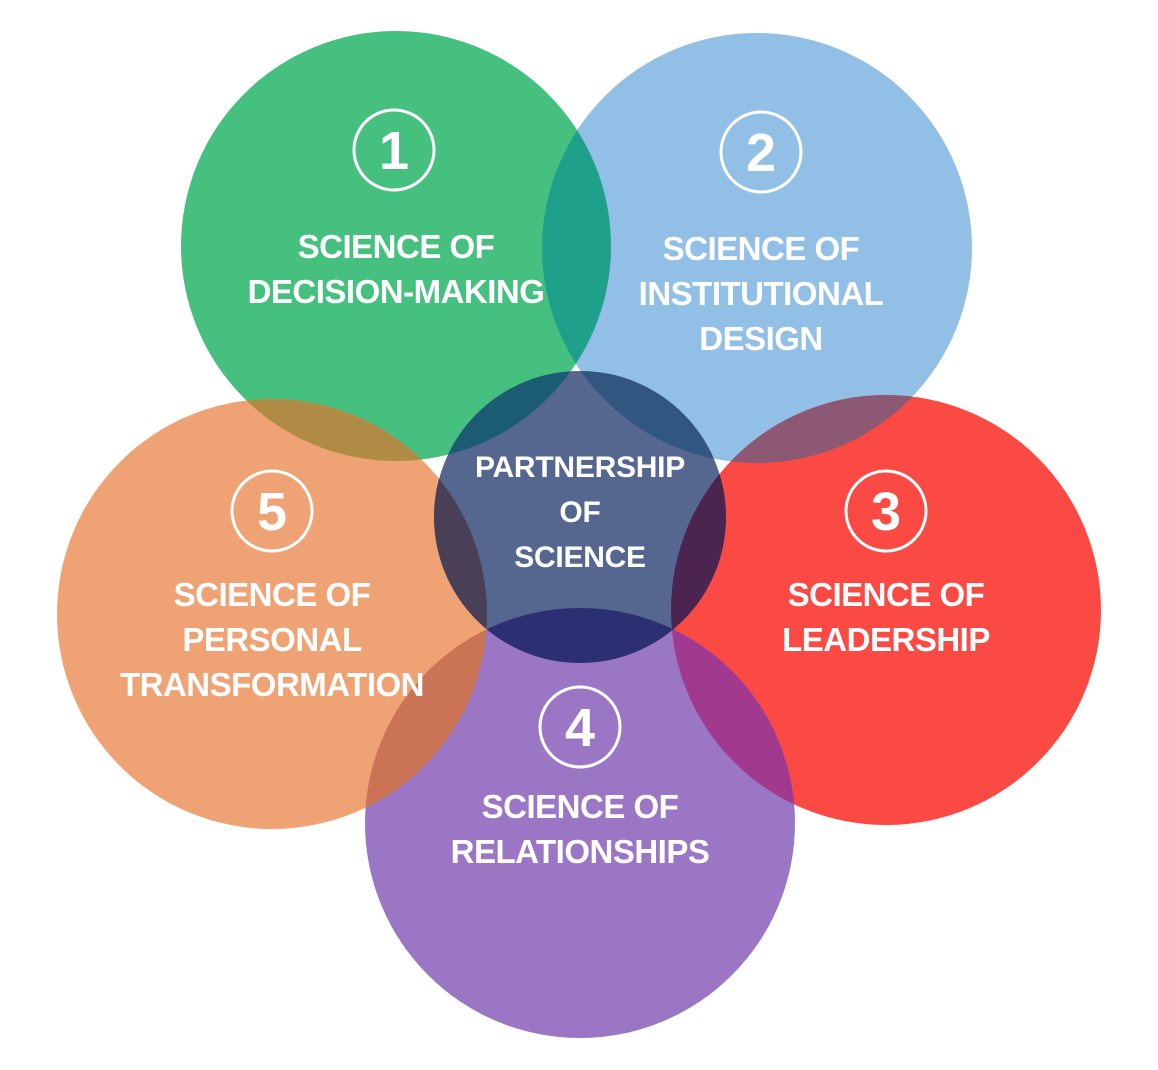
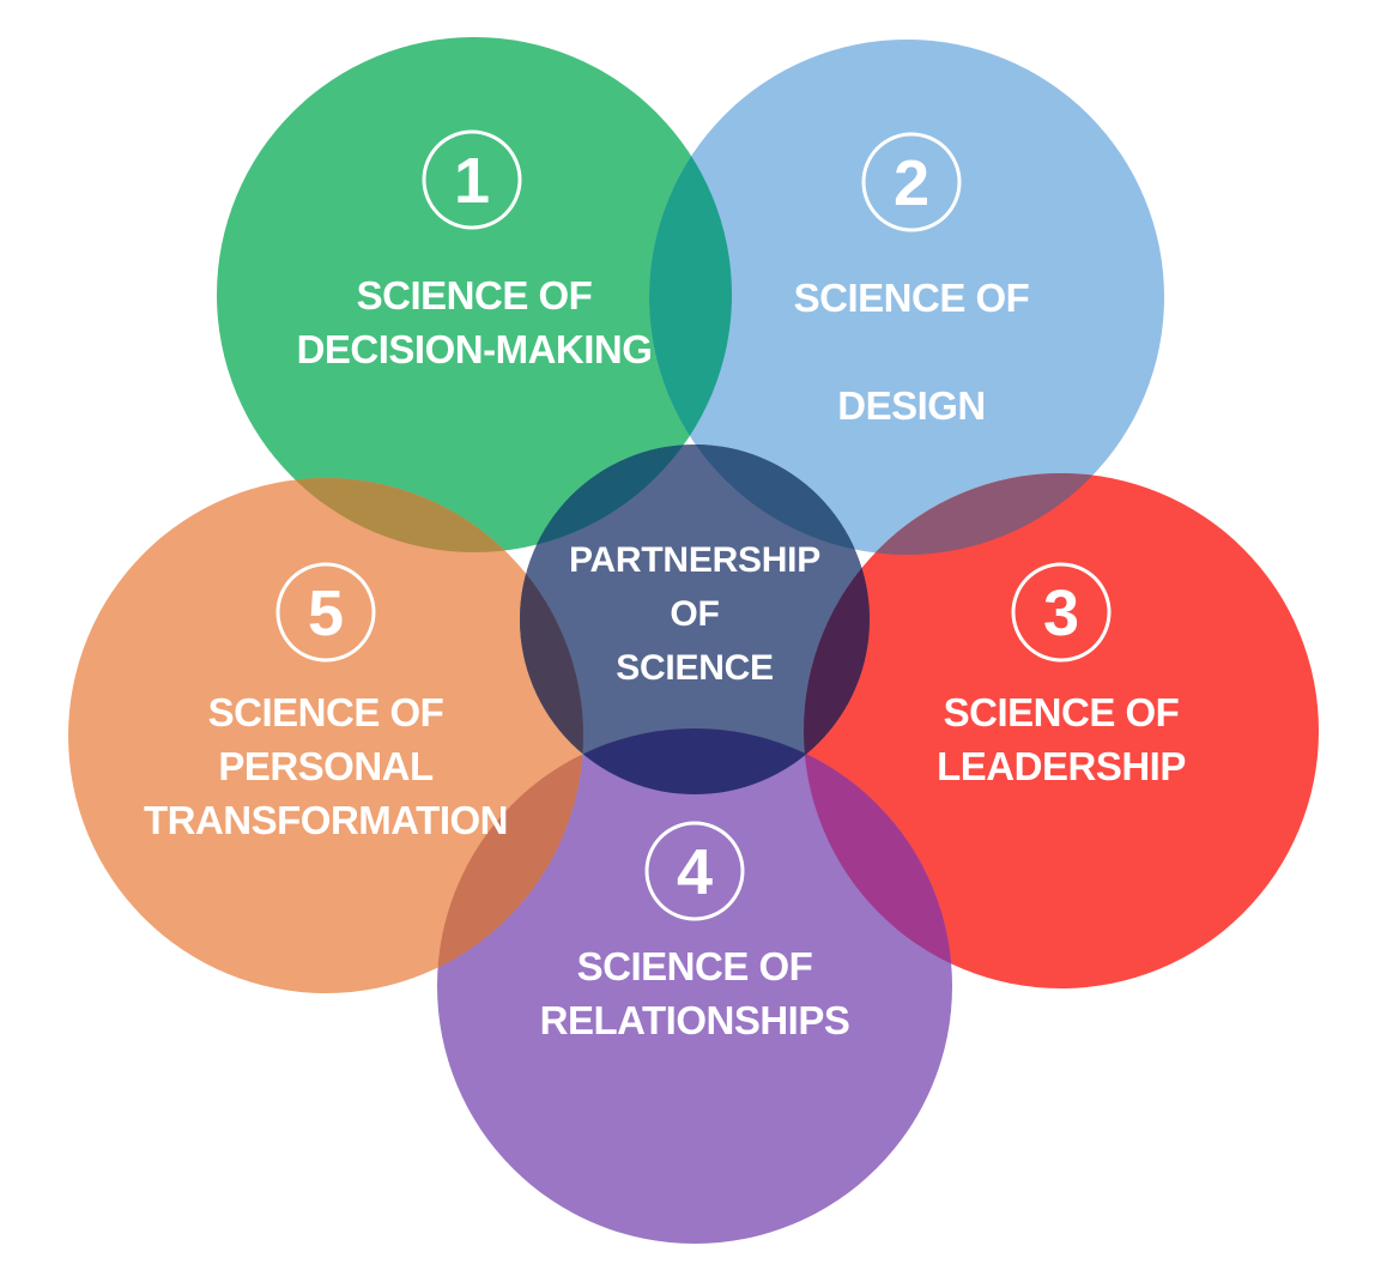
  1
  2
  3
  4
  5
  SCIENCE OF
  DECISION-MAKING
  SCIENCE OF
- INSTITUTIONAL
  DESIGN
  SCIENCE OF
  LEADERSHIP
  SCIENCE OF
  RELATIONSHIPS
  SCIENCE OF
  PERSONAL
  TRANSFORMATION
  PARTNERSHIP
  OF
  SCIENCE
